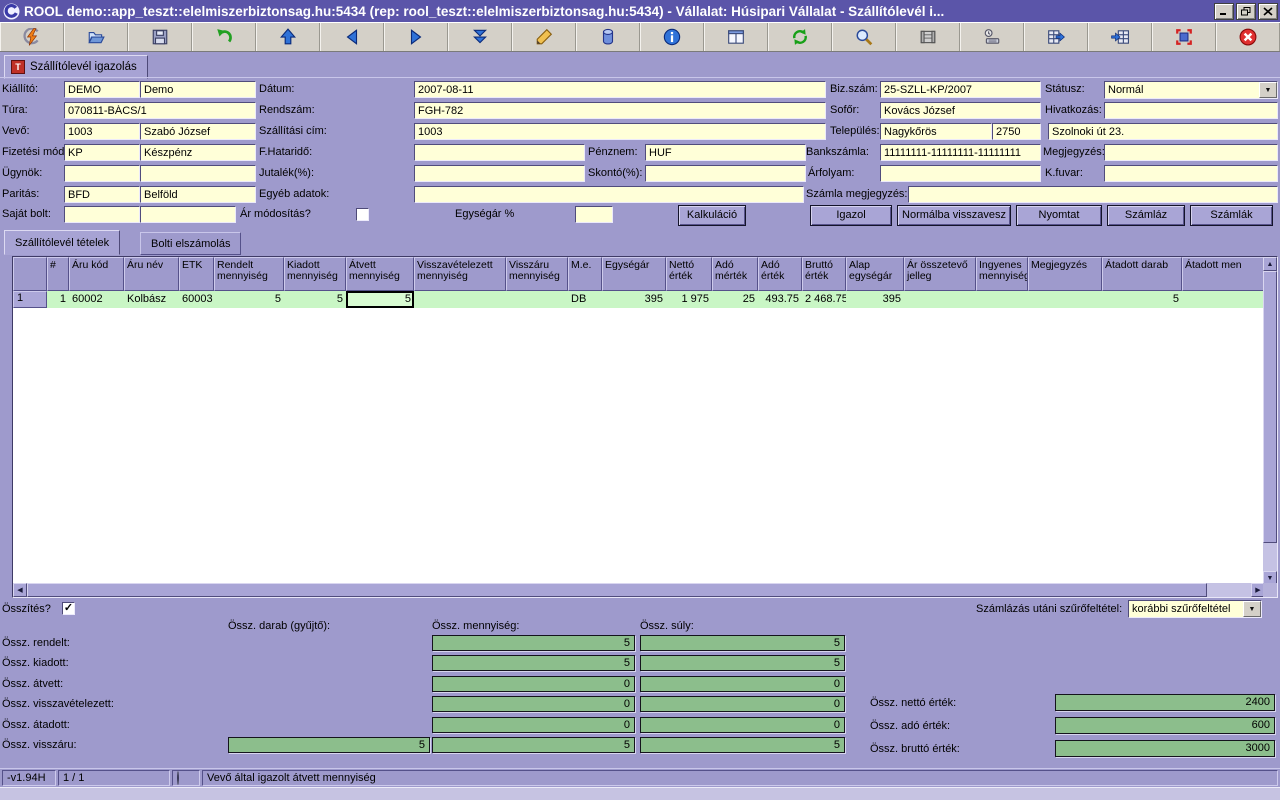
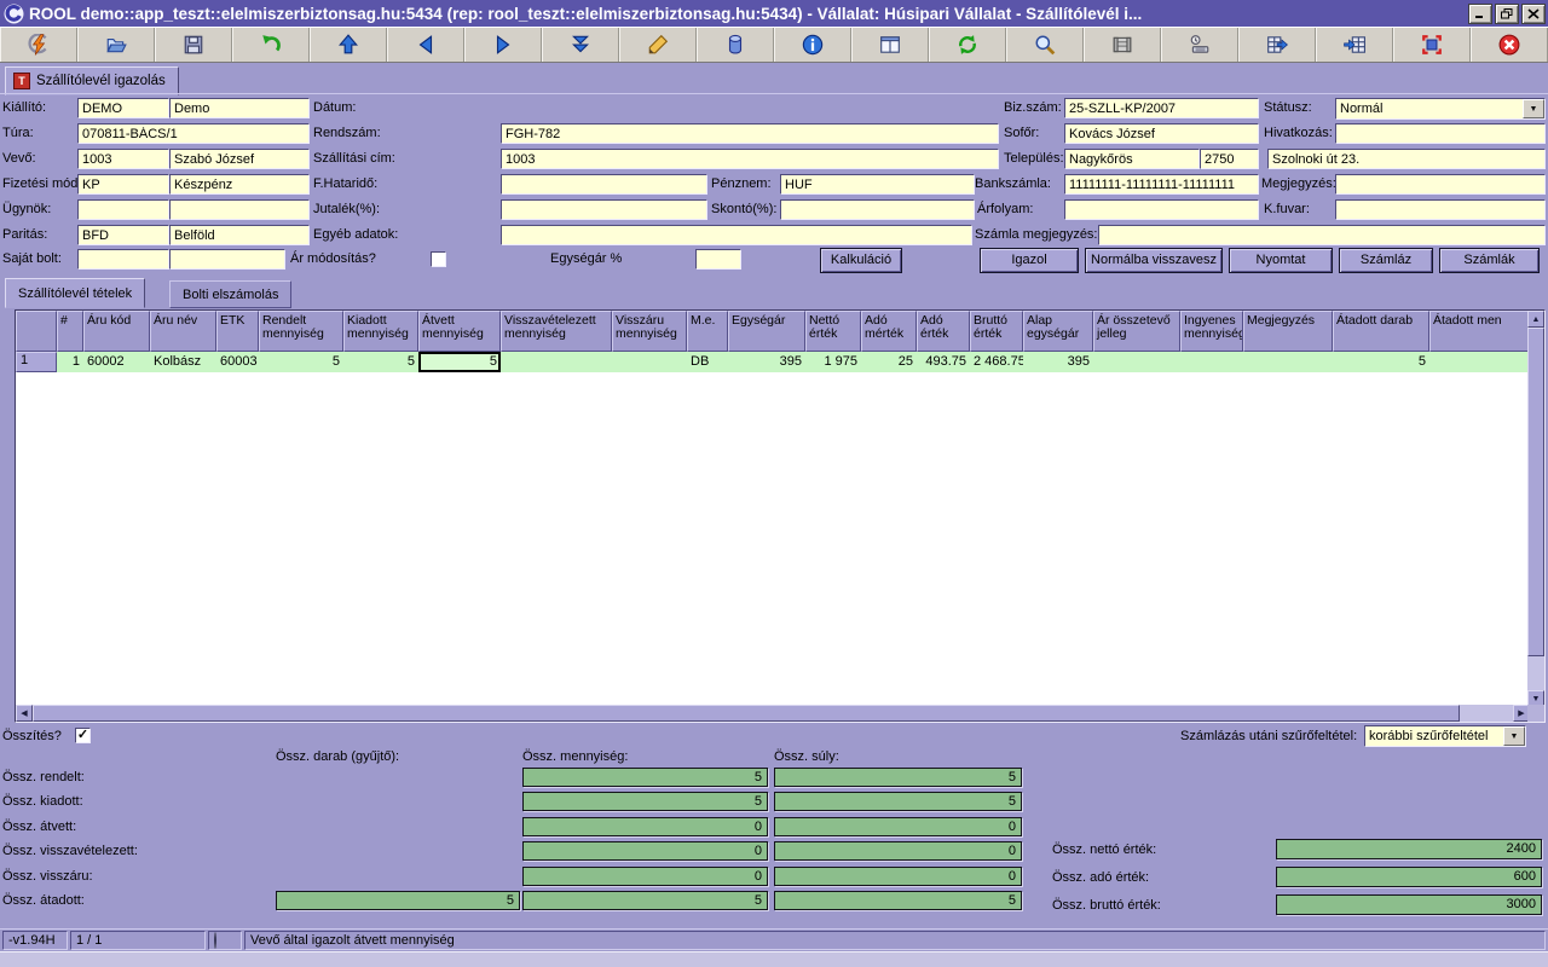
  ROOL demo::app_teszt::elelmiszerbiztonsag.hu:5434 (rep: rool_teszt::elelmiszerbiztonsag.hu:5434) - Vállalat: Húsipari Vállalat - Szállítólevél i...
  T
  Szállítólevél igazolás
  Kiállító:
  DEMO
  Demo
  Dátum:
- 2007-08-11
  Biz.szám:
  25-SZLL-KP/2007
  Státusz:
  Normál
  Túra:
  070811-BÁCS/1
  Rendszám:
  FGH-782
  Sofőr:
  Kovács József
  Hivatkozás:
  Vevő:
  1003
  Szabó József
  Szállítási cím:
  1003
  Település:
  Nagykőrös
  2750
  Szolnoki út 23.
  Fizetési mód
  KP
  Készpénz
  F.Hataridő:
  Pénznem:
  HUF
  Bankszámla:
  11111111-11111111-11111111
  Megjegyzés
  Ügynök:
  Jutalék(%):
  Skontó(%):
  Árfolyam:
  K.fuvar:
  Paritás:
  BFD
  Belföld
  Egyéb adatok:
  Számla megjegyzés:
  Saját bolt:
  Ár módosítás?
  Egységár %
  Kalkuláció
  Igazol
  Normálba visszavesz
  Nyomtat
  Számláz
  Számlák
  Szállítólevél tételek
  Bolti elszámolás
  #
  Áru kód
  Áru név
  ETK
  Rendelt mennyiség
  Kiadott mennyiség
  Átvett mennyiség
  Visszavételezett mennyiség
  Visszáru mennyiség
  M.e.
  Egységár
  Nettó érték
  Adó mérték
  Adó érték
  Bruttó érték
  Alap egységár
  Ár összetevő jelleg
  Ingyenes mennyiség
  Megjegyzés
  Átadott darab
  Átadott men
  1
  1
  60002
  Kolbász
  60003
  5
  5
  5
  DB
  395
  1 975
  25
  493.75
  2 468.75
  395
  5
  Összítés?
  ✓
  Számlázás utáni szűrőfeltétel:
  korábbi szűrőfeltétel
  Össz. darab (gyűjtő):
  Össz. mennyiség:
  Össz. súly:
  Össz. rendelt:
  5
  5
  Össz. kiadott:
  5
  5
  Össz. átvett:
  0
  0
  Össz. visszavételezett:
  0
  0
- Össz. átadott:
+ Össz. visszáru:
  0
  0
- Össz. visszáru:
+ Össz. átadott:
  5
  5
  5
  Össz. nettó érték:
  2400
  Össz. adó érték:
  600
  Össz. bruttó érték:
  3000
  -v1.94H
  1 / 1
  Vevő által igazolt átvett mennyiség
